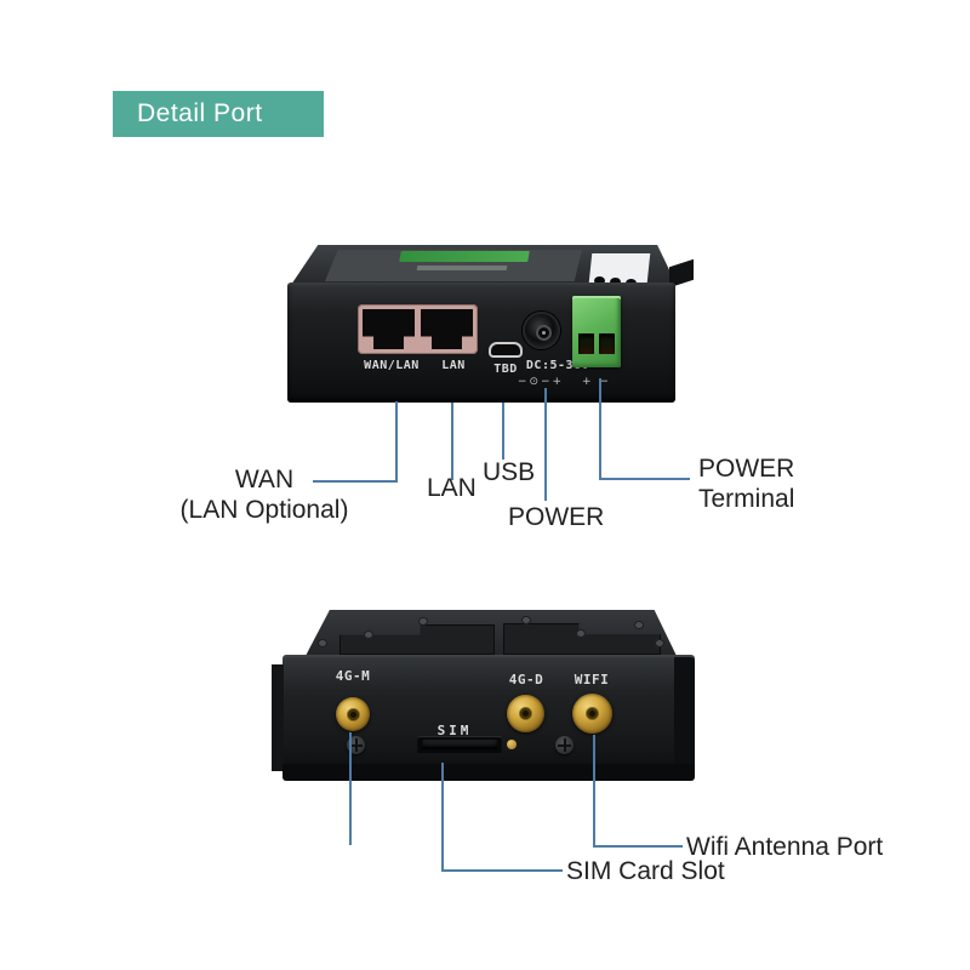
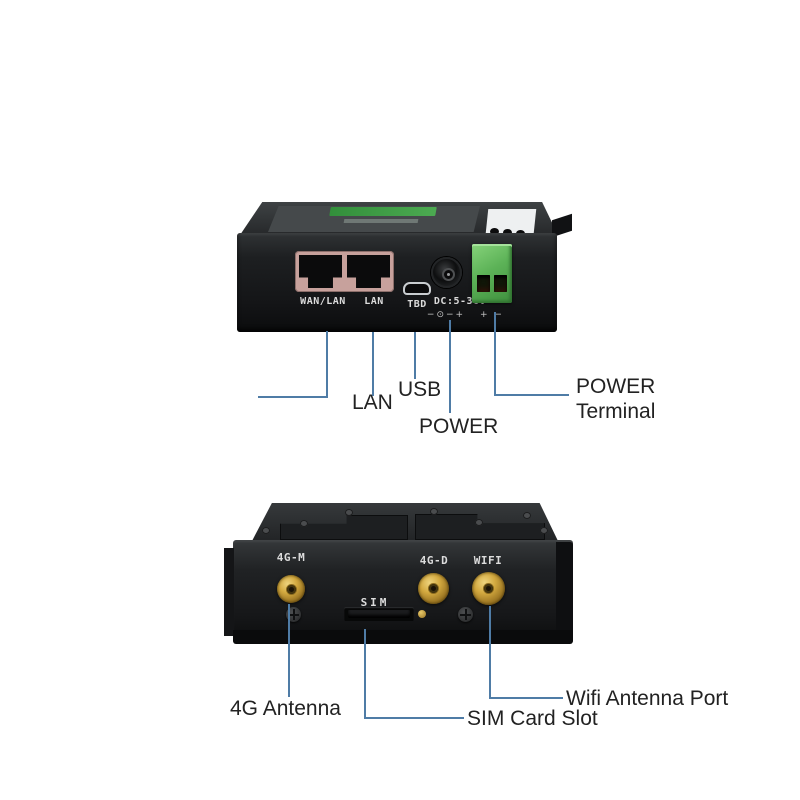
- Detail Port
  WAN/LAN
  LAN
  TBD
  DC:5-3
  −⊙−+
  + −
  4G-M
  4G-D
  WIFI
  SIM
- WAN
- (LAN Optional)
  LAN
  USB
  POWER
  POWER
  Terminal
+ 4G Antenna
  SIM Card Slot
  Wifi Antenna Port
